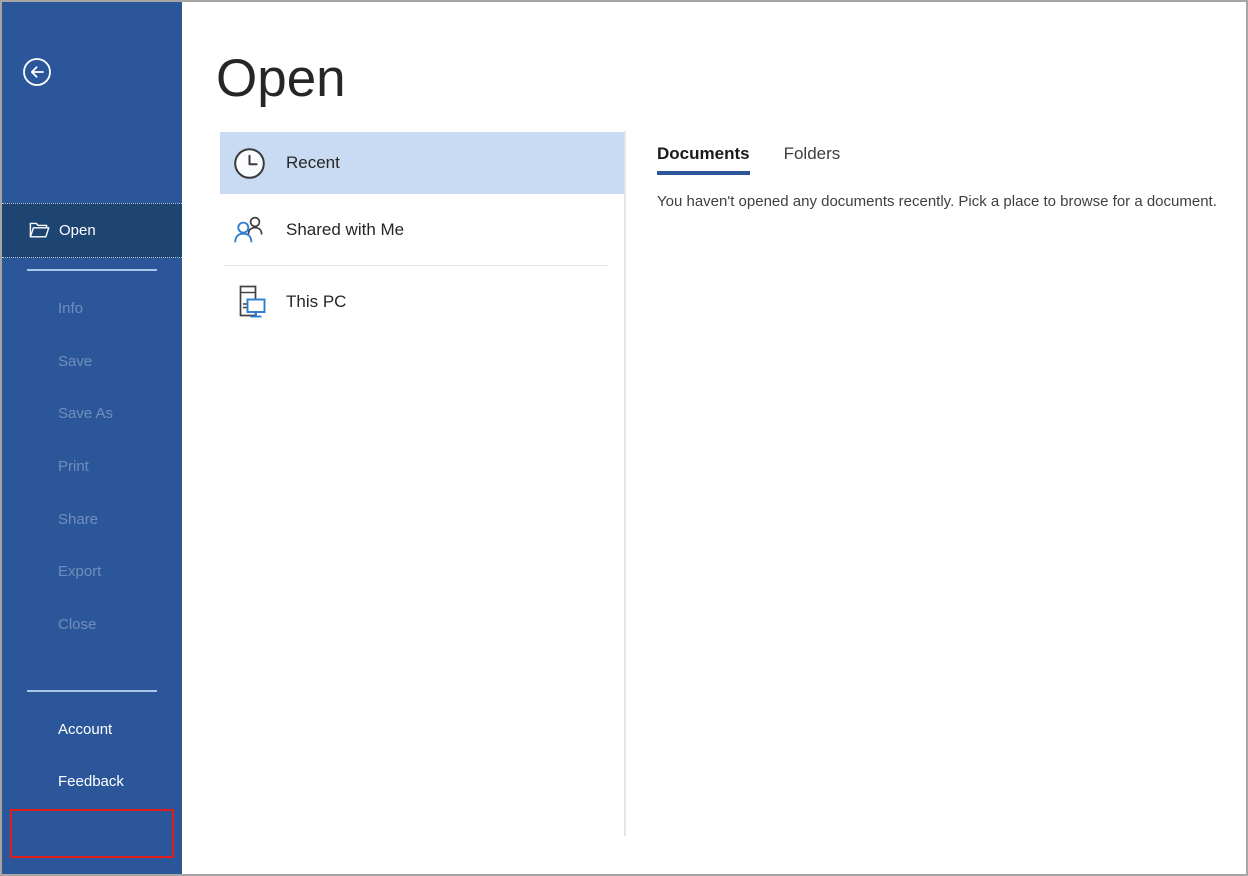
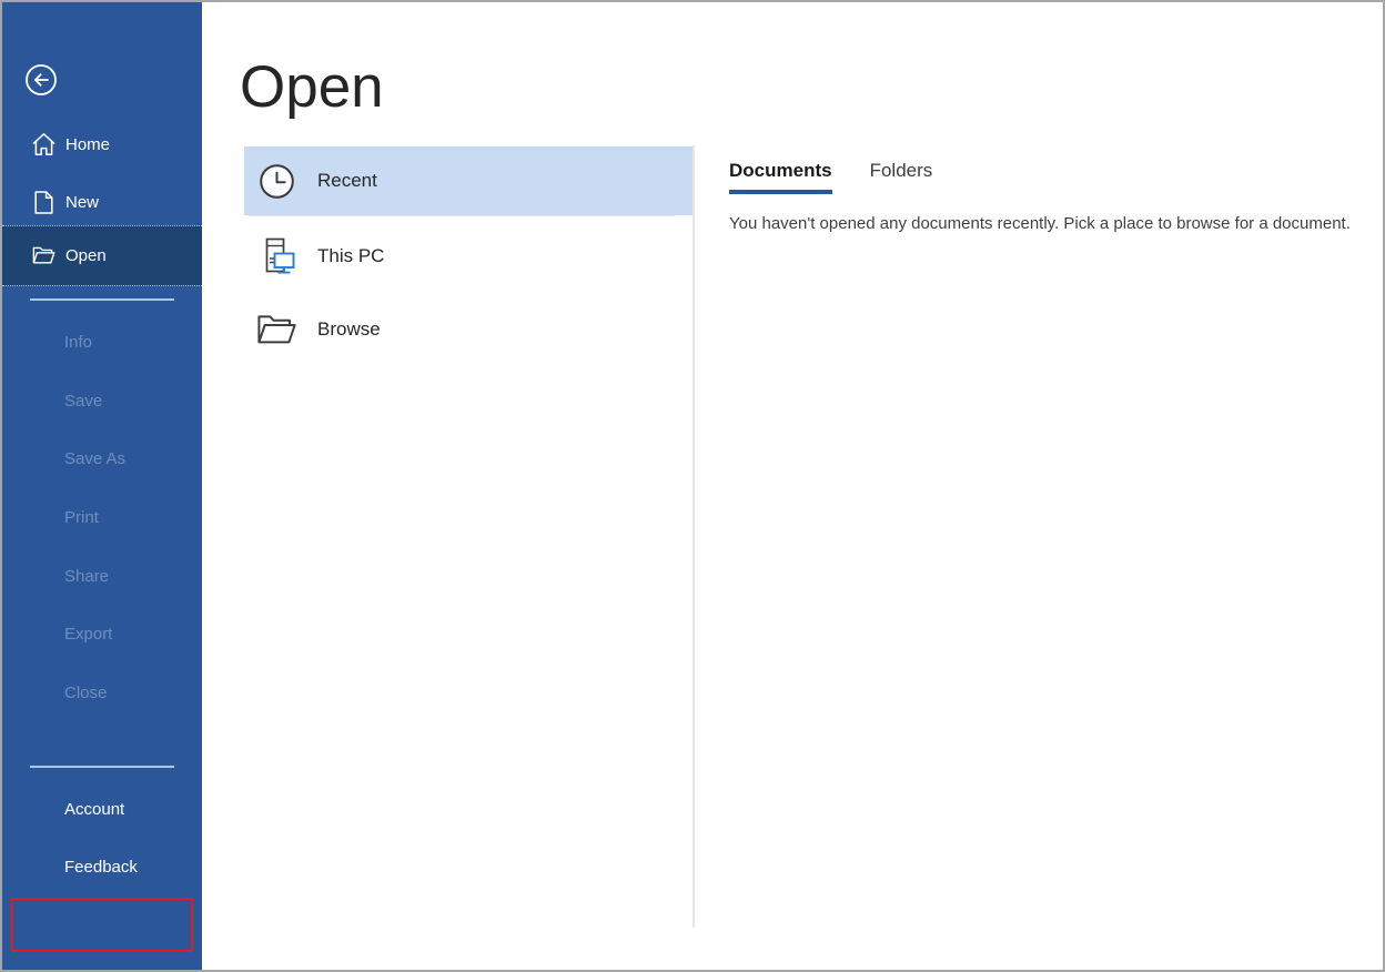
+ Home
+ New
  Open
  Info
  Save
  Save As
  Print
  Share
  Export
  Close
  Account
  Feedback
  Open
  Recent
- Shared with Me
  This PC
+ Browse
  Documents
  Folders
  You haven't opened any documents recently. Pick a place to browse for a document.
